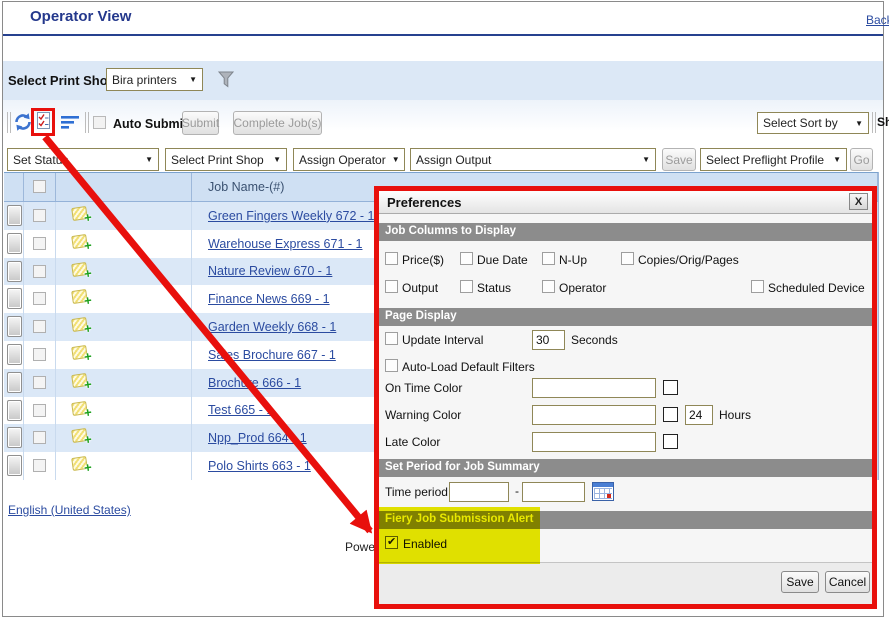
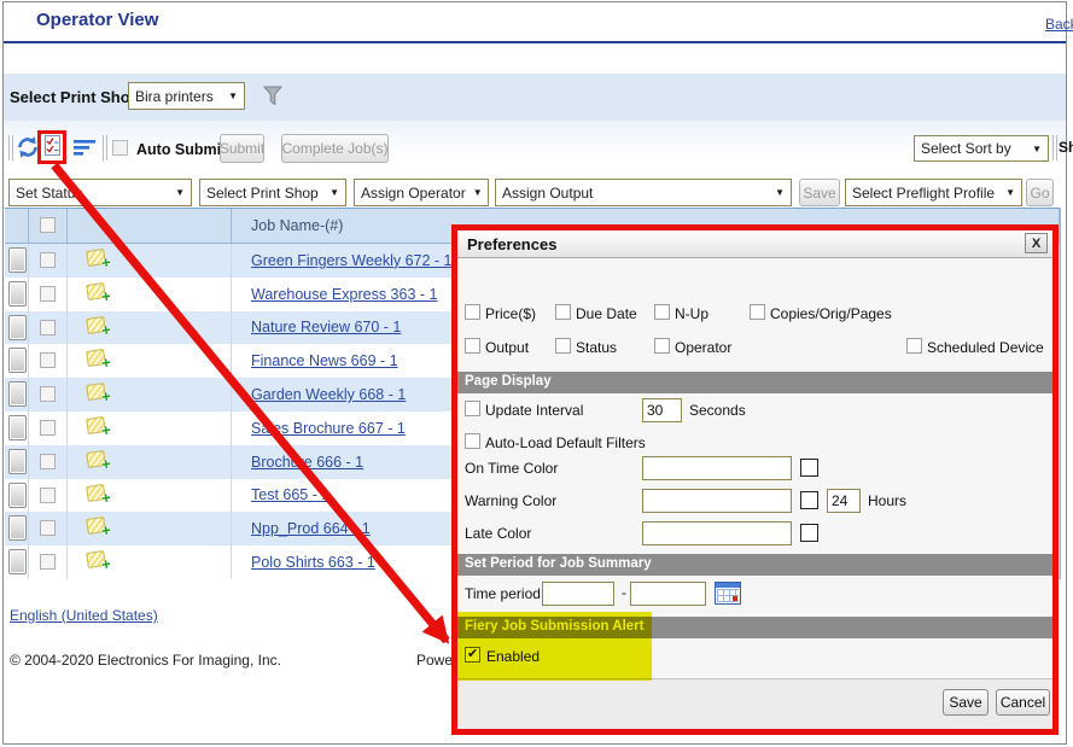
  Operator View
  Bac
  Select Print Sho
  Bira printers
  ▼
  Submit
  Complete Job(s)
  Select Sort by
  ▼
  Set Stat
  ▼
  Select Print Shop
  ▼
  Assign Operator
  ▼
  Assign Output
  ▼
  Save
  Select Preflight Profile
  ▼
  Go
  Job Name-(#)
  Green Fingers Weekly 672 - 1
- Warehouse Express 671 - 1
+ Warehouse Express 363 - 1
  Nature Review 670 - 1
  Finance News 669 - 1
  Garden Weekly 668 - 1
  Saes Brochure 667 - 1
  Broche 666 - 1
  Test 665 -
  Npp_Prod 664 1
  Polo Shirts 663 - 1
  English (United States)
+ © 2004-2020 Electronics For Imaging, Inc.
  Preferences
  X
- Job Columns to Display
  Price($)
  Due Date
  N-Up
  Copies/Orig/Pages
  Output
  Status
  Operator
  Scheduled Device
  Page Display
  Update Interval
  30
  Seconds
  Auto-Load Default Filters
  On Time Color
  Warning Color
  24
  Hours
  Late Color
  Set Period for Job Summary
  Time period
  -
  Save
  Cancel
